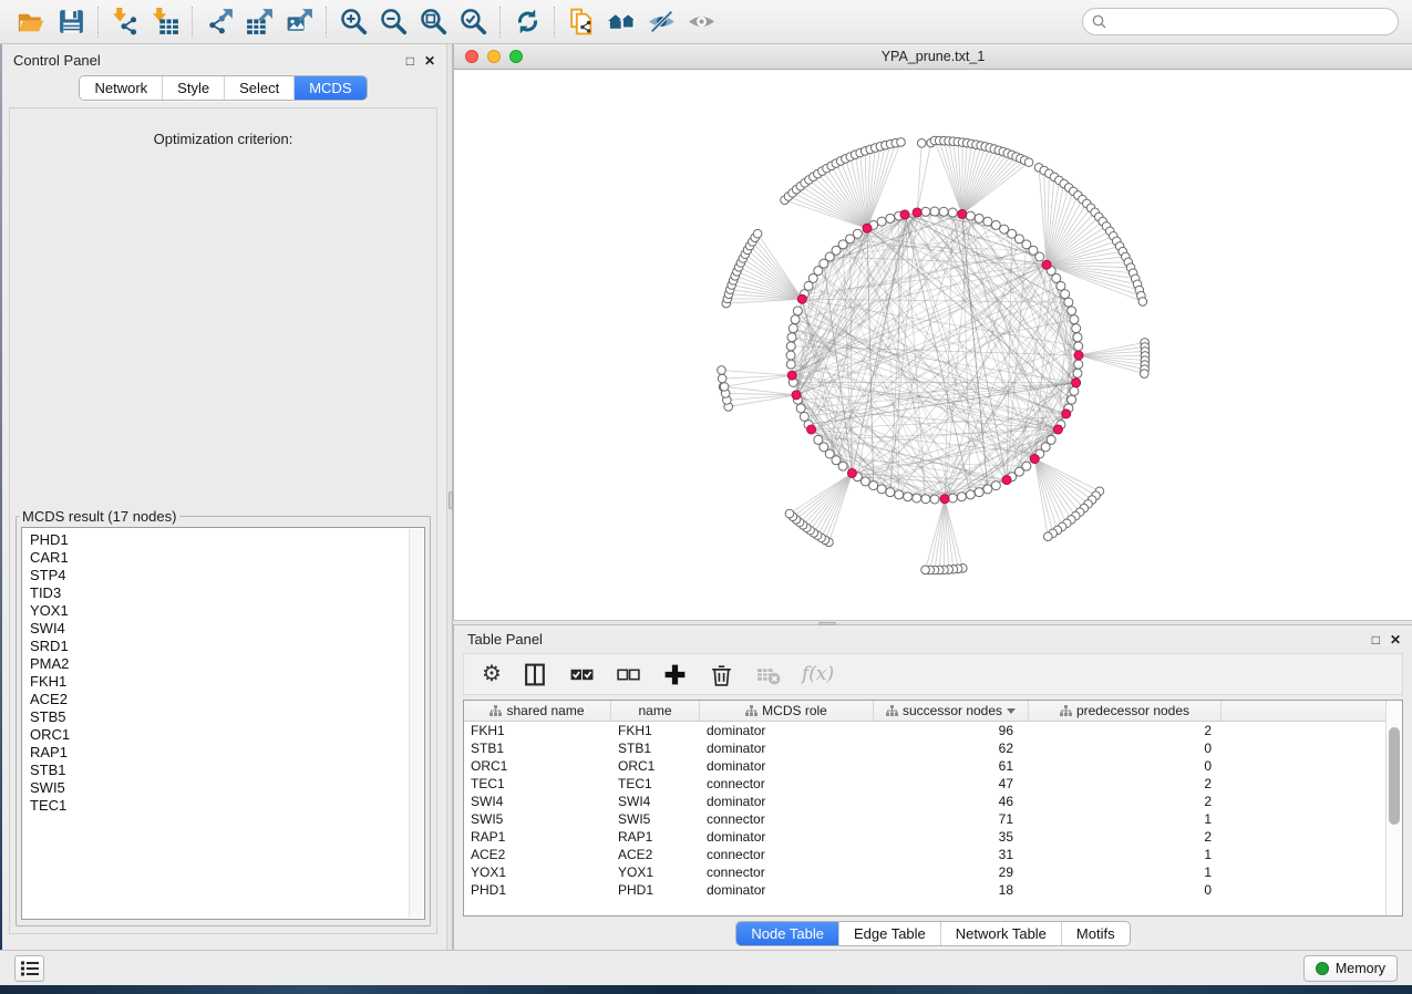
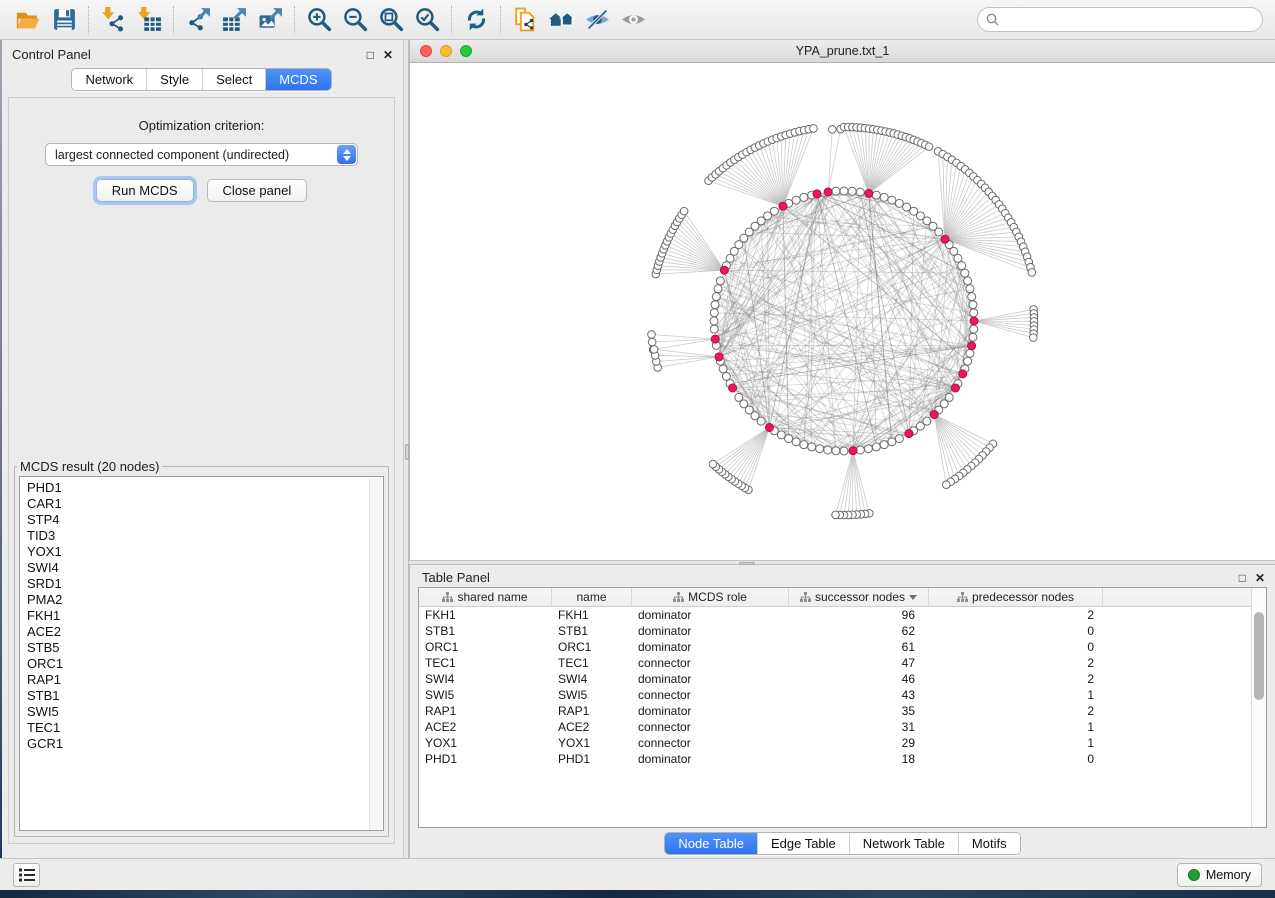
  Control Panel
  □
  ✕
  Network
  Style
  Select
  MCDS
  Optimization criterion:
+ largest connected component (undirected)
+ Run MCDS
+ Close panel
- MCDS result (17 nodes)
+ MCDS result (20 nodes)
  PHD1
  CAR1
  STP4
  TID3
  YOX1
  SWI4
  SRD1
  PMA2
  FKH1
  ACE2
  STB5
  ORC1
  RAP1
  STB1
  SWI5
  TEC1
+ GCR1
  YPA_prune.txt_1
  Table Panel
  □
  ✕
- ⚙
- f(x)
  shared name
  name
  MCDS role
  successor nodes
  predecessor nodes
  FKH1
  FKH1
  dominator
  96
  2
  STB1
  STB1
  dominator
  62
  0
  ORC1
  ORC1
  dominator
  61
  0
  TEC1
  TEC1
  connector
  47
  2
  SWI4
  SWI4
  dominator
  46
  2
  SWI5
  SWI5
  connector
- 71
+ 43
  1
  RAP1
  RAP1
  dominator
  35
  2
  ACE2
  ACE2
  connector
  31
  1
  YOX1
  YOX1
  connector
  29
  1
  PHD1
  PHD1
  dominator
  18
  0
  Node Table
  Edge Table
  Network Table
  Motifs
  Memory
